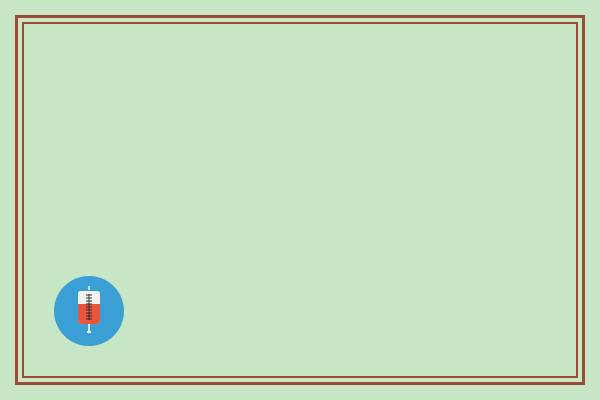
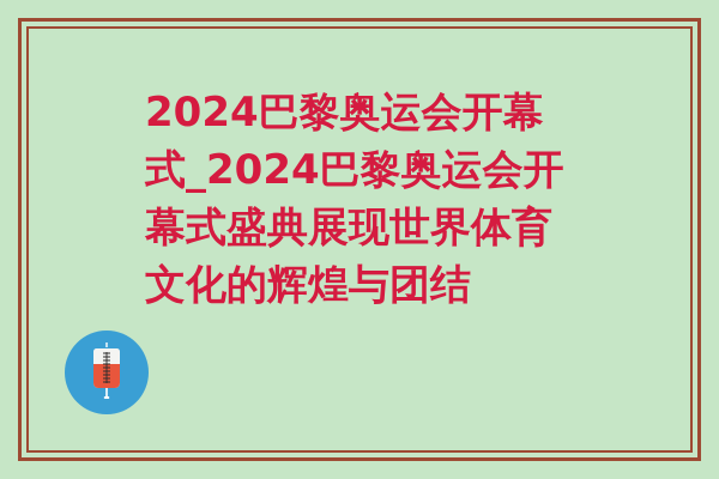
+ 2024巴黎奥运会开幕式_2024巴黎奥运会开幕式盛典展现世界体育文化的辉煌与团结
